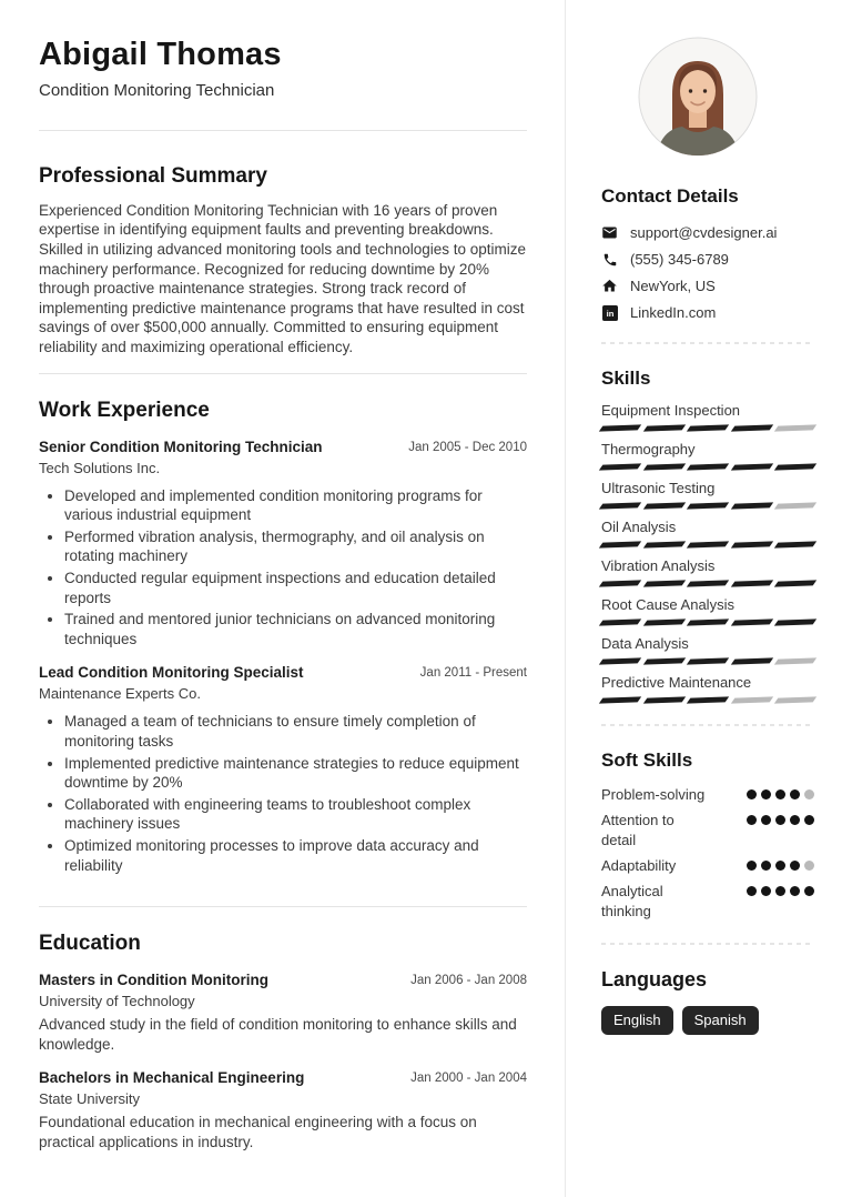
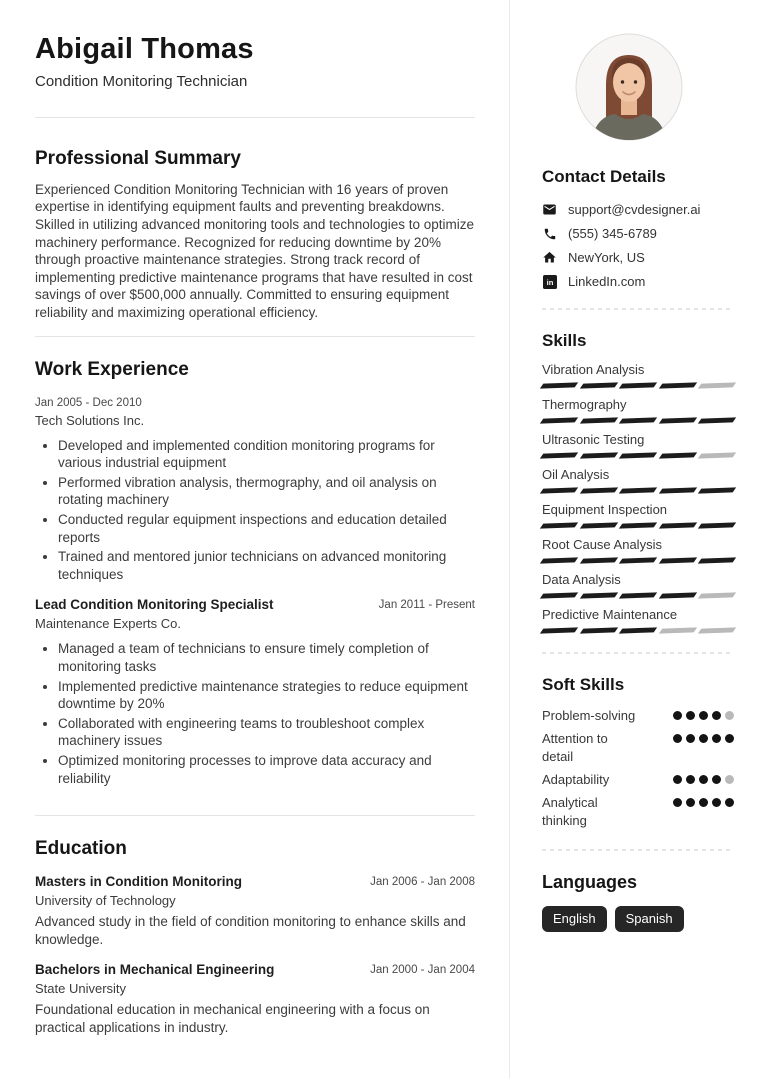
  Abigail Thomas
  Condition Monitoring Technician
  Professional Summary
  Experienced Condition Monitoring Technician with 16 years of proven expertise in identifying equipment faults and preventing breakdowns. Skilled in utilizing advanced monitoring tools and technologies to optimize machinery performance. Recognized for reducing downtime by 20% through proactive maintenance strategies. Strong track record of implementing predictive maintenance programs that have resulted in cost savings of over $500,000 annually. Committed to ensuring equipment reliability and maximizing operational efficiency.
  Work Experience
- Senior Condition Monitoring Technician
  Jan 2005 - Dec 2010
  Tech Solutions Inc.
  Developed and implemented condition monitoring programs for various industrial equipment
  Performed vibration analysis, thermography, and oil analysis on rotating machinery
  Conducted regular equipment inspections and education detailed reports
  Trained and mentored junior technicians on advanced monitoring techniques
  Lead Condition Monitoring Specialist
  Jan 2011 - Present
  Maintenance Experts Co.
  Managed a team of technicians to ensure timely completion of monitoring tasks
  Implemented predictive maintenance strategies to reduce equipment downtime by 20%
  Collaborated with engineering teams to troubleshoot complex machinery issues
  Optimized monitoring processes to improve data accuracy and reliability
  Education
  Masters in Condition Monitoring
  Jan 2006 - Jan 2008
  University of Technology
  Advanced study in the field of condition monitoring to enhance skills and knowledge.
  Bachelors in Mechanical Engineering
  Jan 2000 - Jan 2004
  State University
  Foundational education in mechanical engineering with a focus on practical applications in industry.
  Contact Details
  support@cvdesigner.ai
  (555) 345-6789
  NewYork, US
  in
  LinkedIn.com
  Skills
- Equipment Inspection
+ Vibration Analysis
  Thermography
  Ultrasonic Testing
  Oil Analysis
- Vibration Analysis
+ Equipment Inspection
  Root Cause Analysis
  Data Analysis
  Predictive Maintenance
  Soft Skills
  Problem-solving
  Attention to detail
  Adaptability
  Analytical thinking
  Languages
  English
  Spanish
